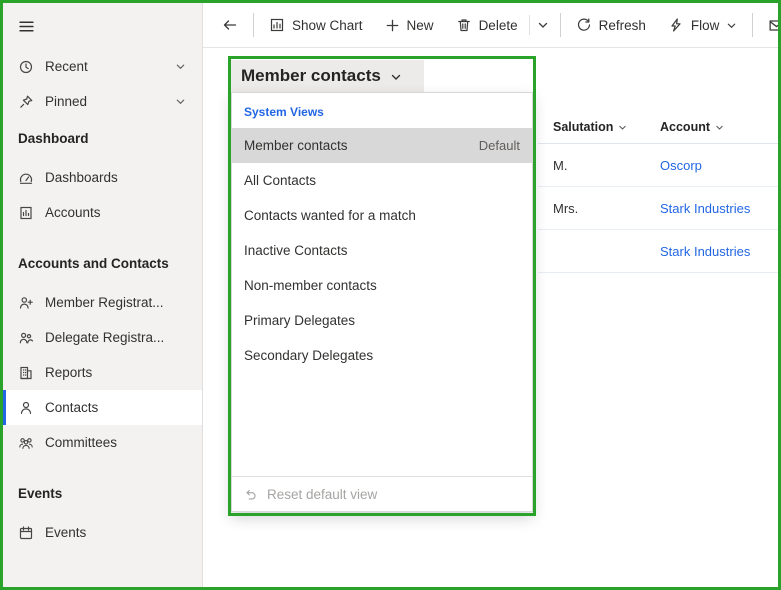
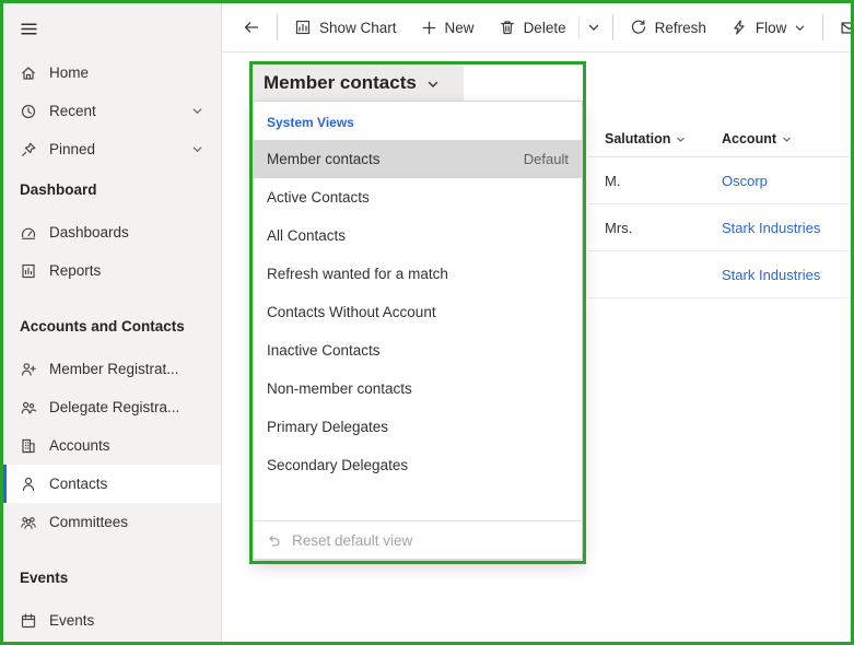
+ Home
  Recent
  Pinned
  Dashboard
  Dashboards
- Accounts
+ Reports
  Accounts and Contacts
  Member Registrat...
  Delegate Registra...
- Reports
+ Accounts
  Contacts
  Committees
  Events
  Events
  Show Chart
  New
  Delete
  Refresh
  Flow
  Salutation
  Account
  M.
  Oscorp
  Mrs.
  Stark Industries
  Stark Industries
  Member contacts
  System Views
  Member contacts
  Default
+ Active Contacts
  All Contacts
- Contacts wanted for a match
+ Refresh wanted for a match
+ Contacts Without Account
  Inactive Contacts
  Non-member contacts
  Primary Delegates
  Secondary Delegates
  Reset default view
